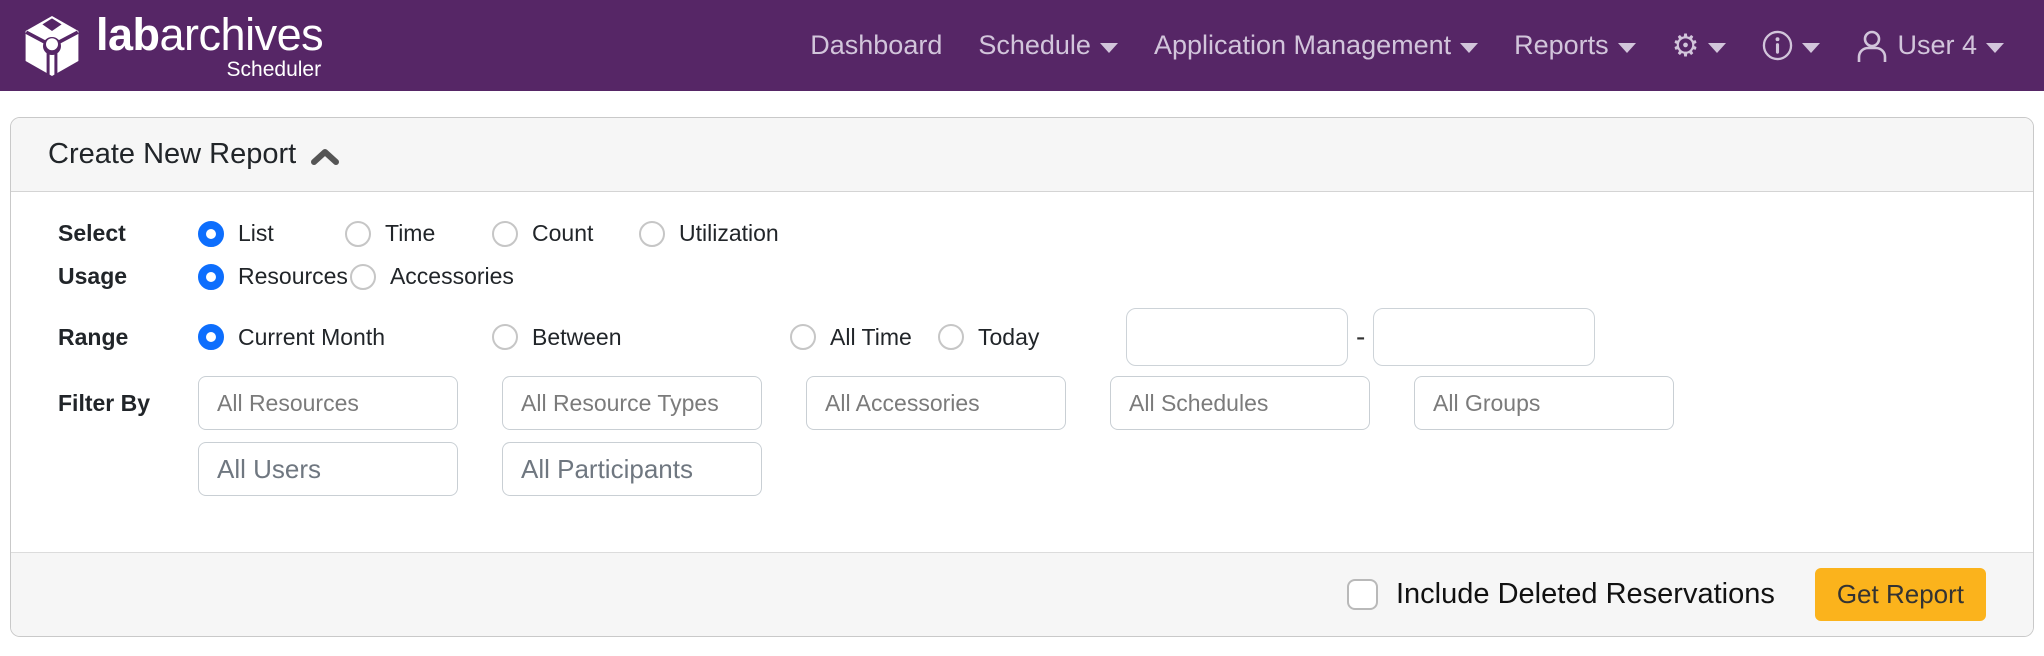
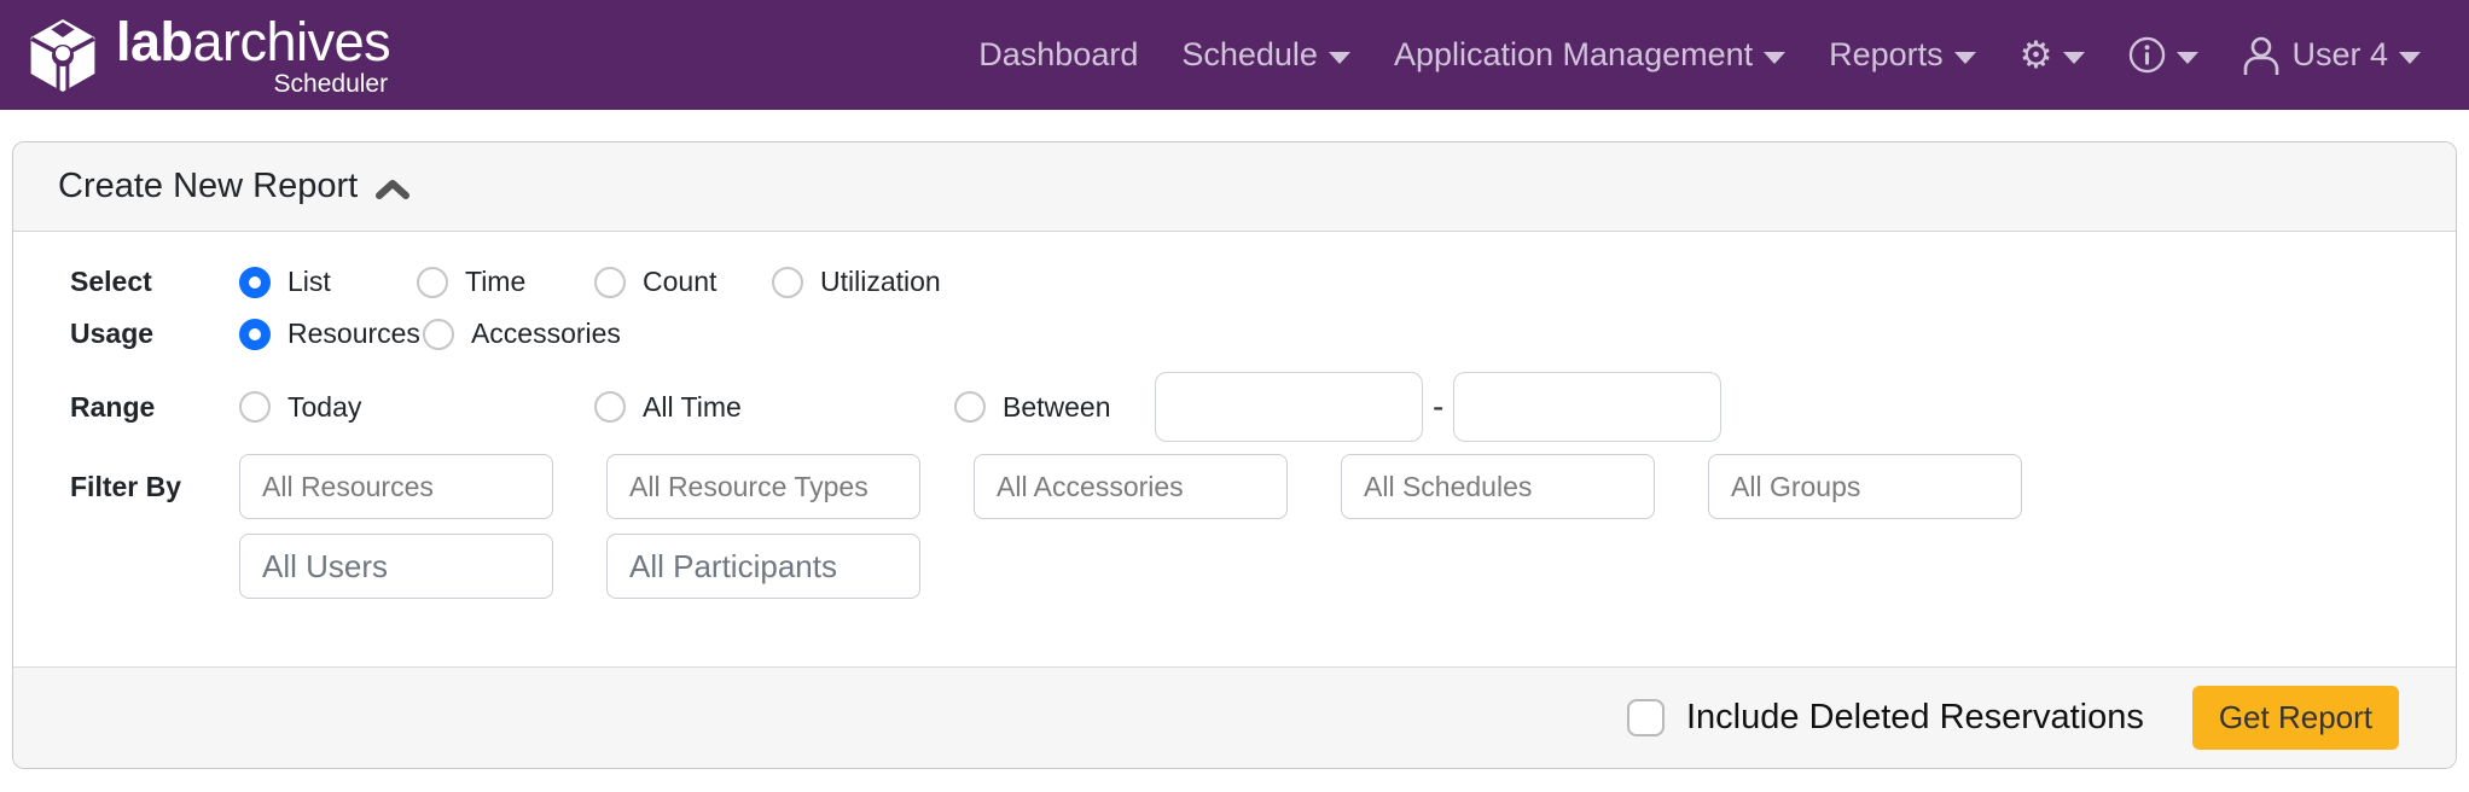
  labarchives
  Scheduler
  Dashboard
  Schedule
  Application Management
  Reports
  ⚙︎
  User 4
  Create New Report
  Select
  List
  Time
  Count
  Utilization
  Usage
  Resources
  Accessories
  Range
- Current Month
- Between
+ Today
  All Time
- Today
+ Between
  -
  Filter By
  All Resources
  All Resource Types
  All Accessories
  All Schedules
  All Groups
  All Users
  All Participants
  Include Deleted Reservations
  Get Report
